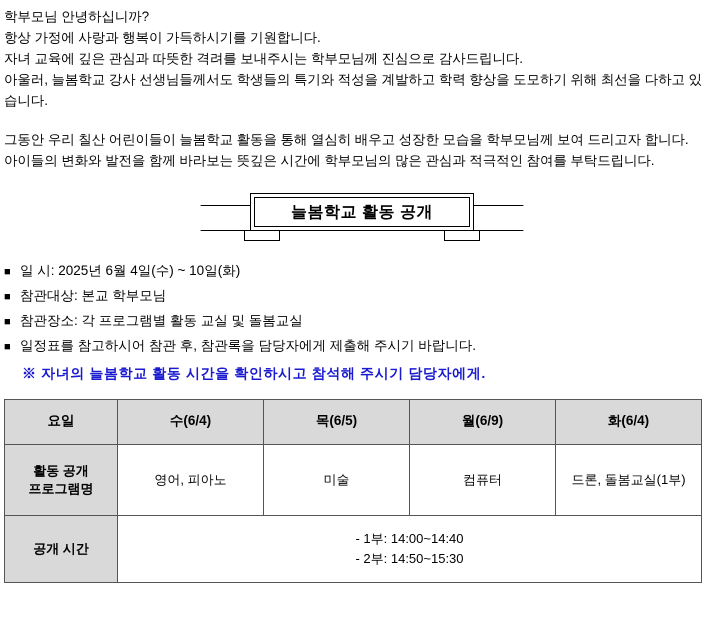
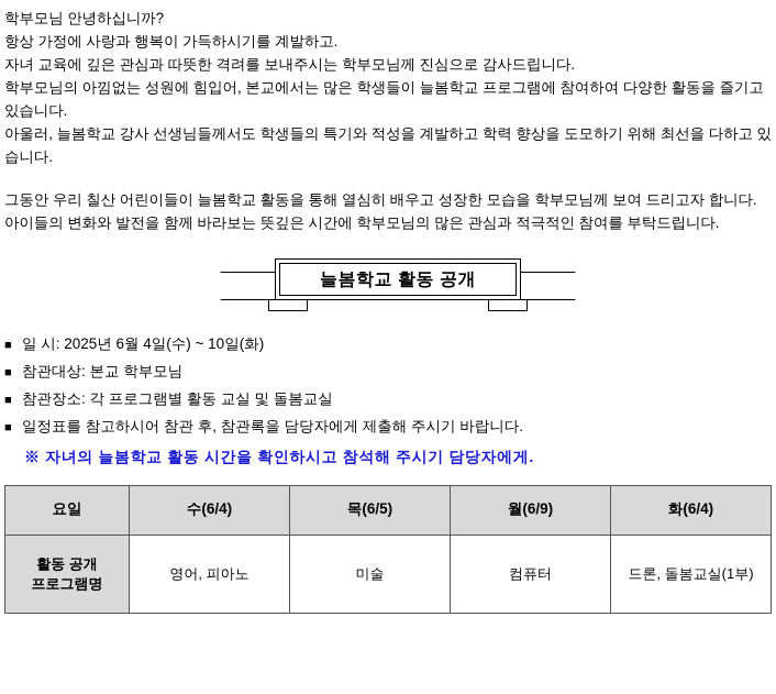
  학부모님 안녕하십니까?
- 항상 가정에 사랑과 행복이 가득하시기를 기원합니다.
+ 항상 가정에 사랑과 행복이 가득하시기를 계발하고.
  자녀 교육에 깊은 관심과 따뜻한 격려를 보내주시는 학부모님께 진심으로 감사드립니다.
+ 학부모님의 아낌없는 성원에 힘입어, 본교에서는 많은 학생들이 늘봄학교 프로그램에 참여하여 다양한 활동을 즐기고 있습니다.
  아울러, 늘봄학교 강사 선생님들께서도 학생들의 특기와 적성을 계발하고 학력 향상을 도모하기 위해 최선을 다하고 있습니다.
  그동안 우리 칠산 어린이들이 늘봄학교 활동을 통해 열심히 배우고 성장한 모습을 학부모님께 보여 드리고자 합니다. 아이들의 변화와 발전을 함께 바라보는 뜻깊은 시간에 학부모님의 많은 관심과 적극적인 참여를 부탁드립니다.
  늘봄학교 활동 공개
  ■
  일 시: 2025년 6월 4일(수) ~ 10일(화)
  ■
  참관대상: 본교 학부모님
  ■
  참관장소: 각 프로그램별 활동 교실 및 돌봄교실
  ■
  일정표를 참고하시어 참관 후, 참관록을 담당자에게 제출해 주시기 바랍니다.
  ※ 자녀의 늘봄학교 활동 시간을 확인하시고 참석해 주시기 담당자에게.
  요일	수(6/4)	목(6/5)	월(6/9)	화(6/4)
  활동 공개 프로그램명	영어, 피아노	미술	컴퓨터	드론, 돌봄교실(1부)
- 공개 시간	- 1부: 14:00~14:40 - 2부: 14:50~15:30
